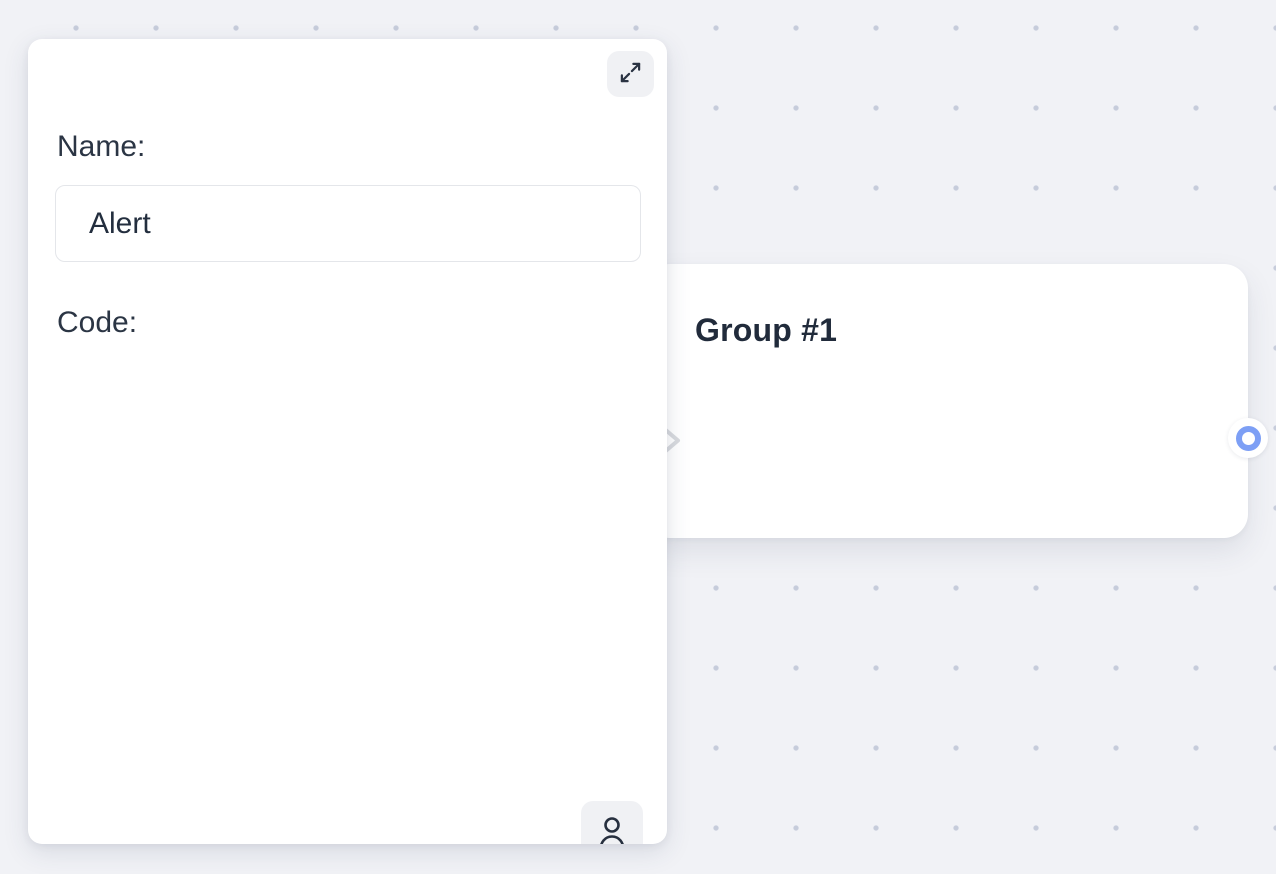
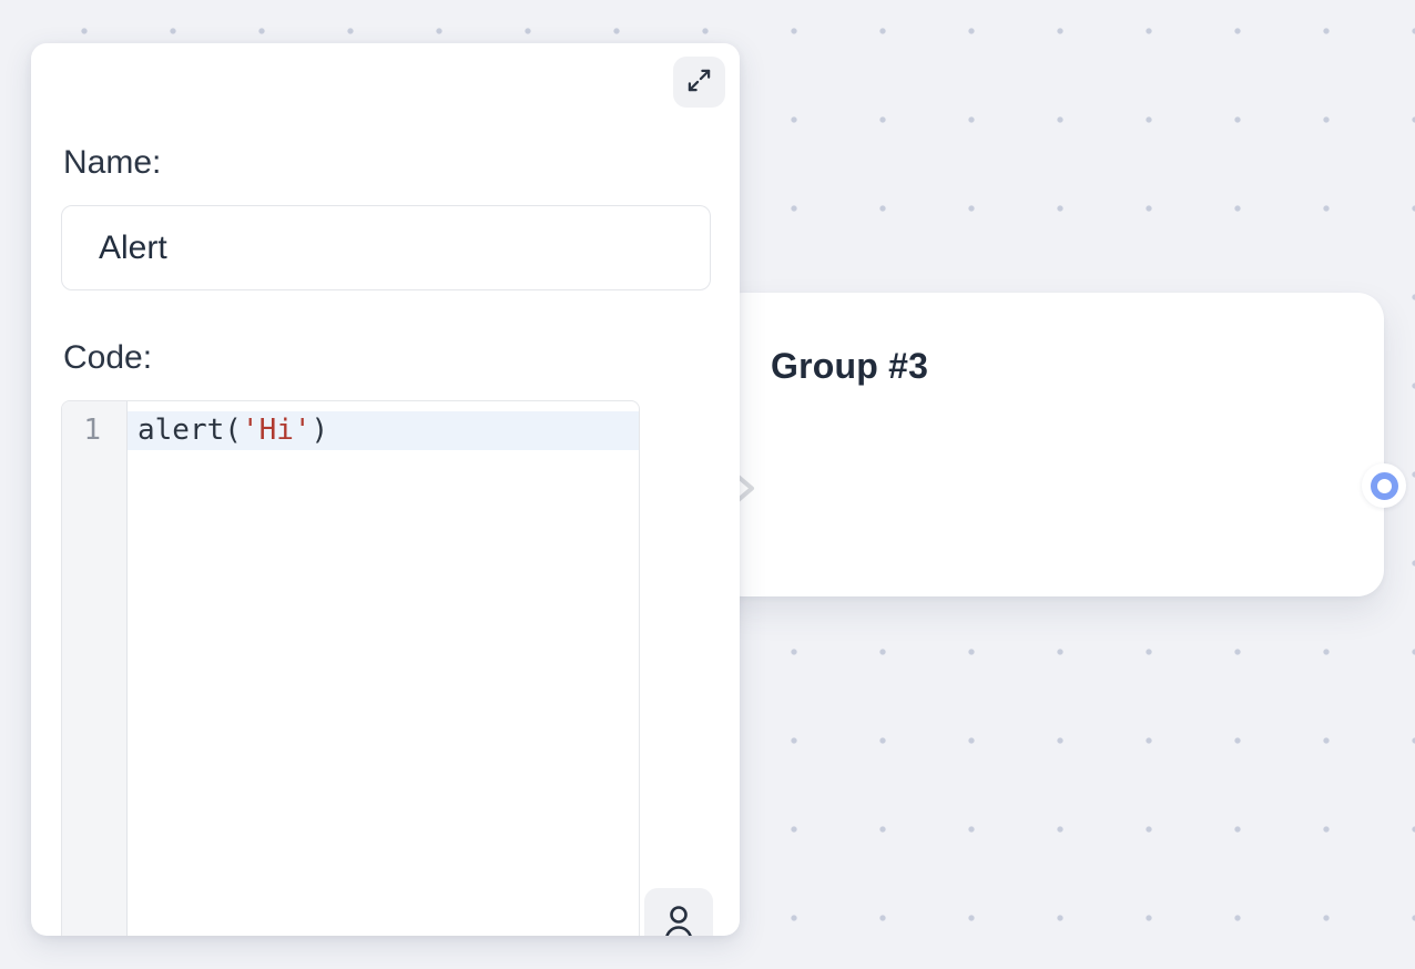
- Group #1
+ Group #3
  Name:
  Alert
  Code:
+ 1
+ alert('Hi')
